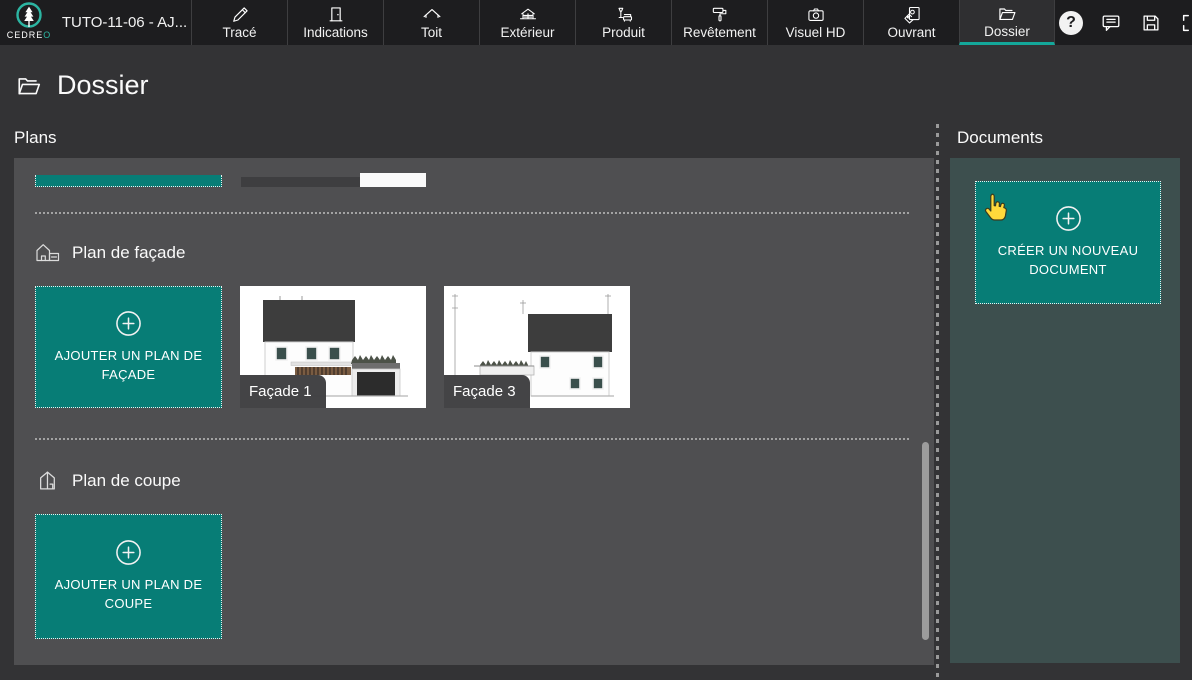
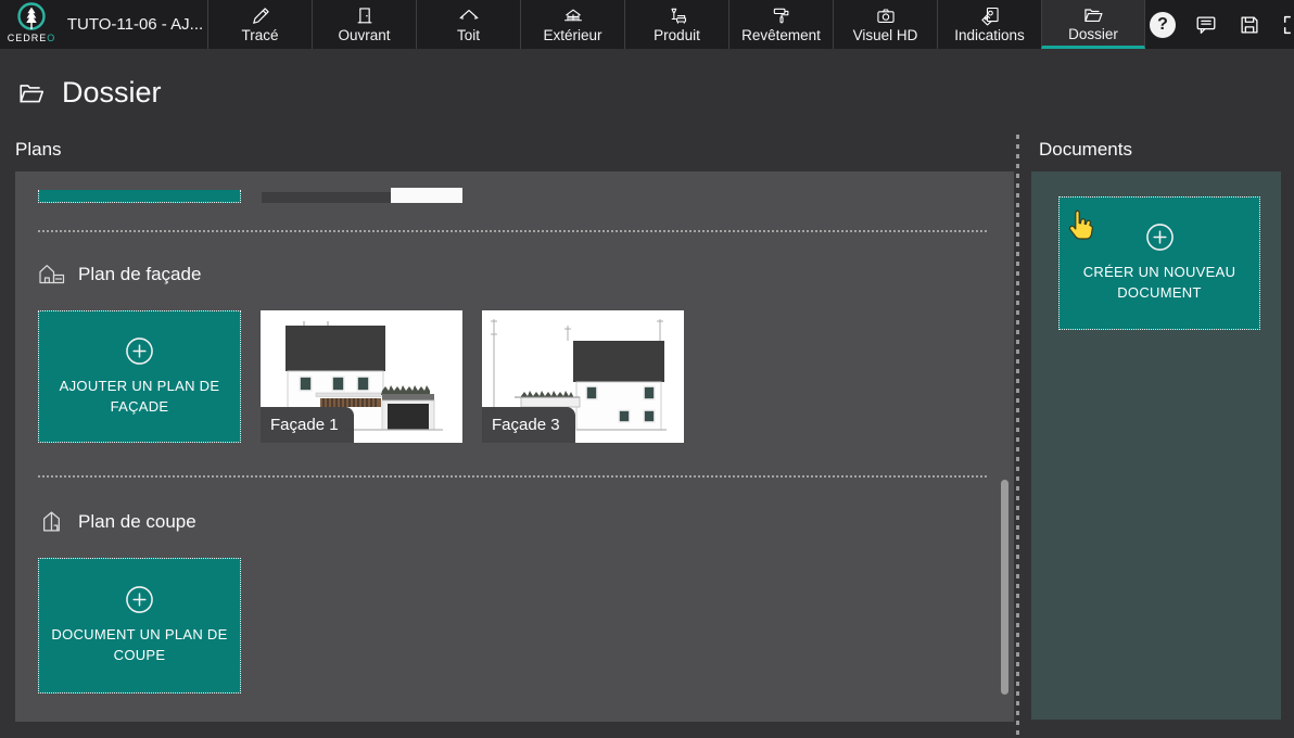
  CEDREO
  TUTO-11-06 - AJ...
  Tracé
- Indications
+ Ouvrant
  Toit
  Extérieur
  Produit
  Revêtement
  Visuel HD
- Ouvrant
+ Indications
  Dossier
  ?
  Dossier
  Plans
  Documents
  Plan de façade
  AJOUTER UN PLAN DE FAÇADE
  Façade 1
  Façade 3
  Plan de coupe
- AJOUTER UN PLAN DE COUPE
+ DOCUMENT UN PLAN DE COUPE
  CRÉER UN NOUVEAU DOCUMENT
